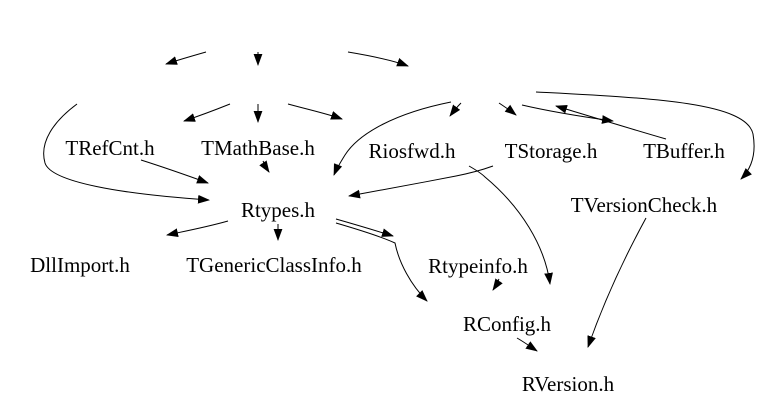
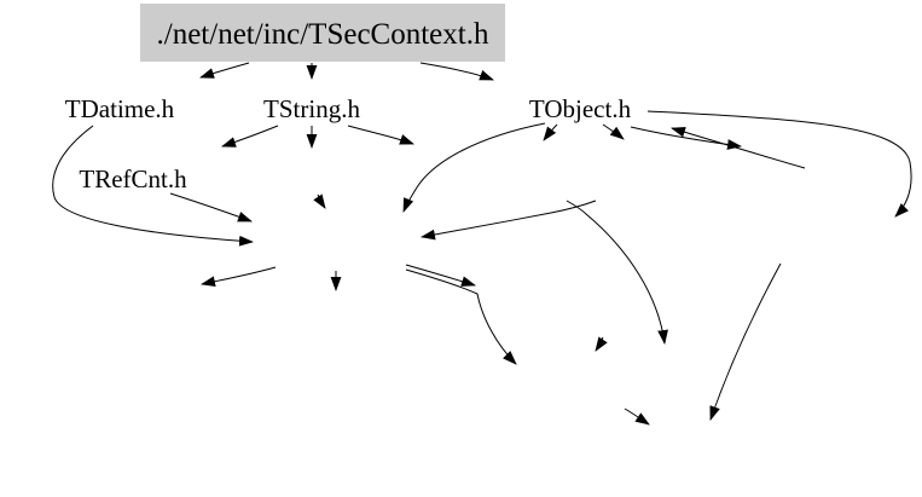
+ ./net/net/inc/TSecContext.h
+ TDatime.h
+ TString.h
+ TObject.h
  TRefCnt.h
- TMathBase.h
- Riosfwd.h
- TStorage.h
- TBuffer.h
- Rtypes.h
- TVersionCheck.h
- DllImport.h
- TGenericClassInfo.h
- Rtypeinfo.h
- RConfig.h
- RVersion.h
